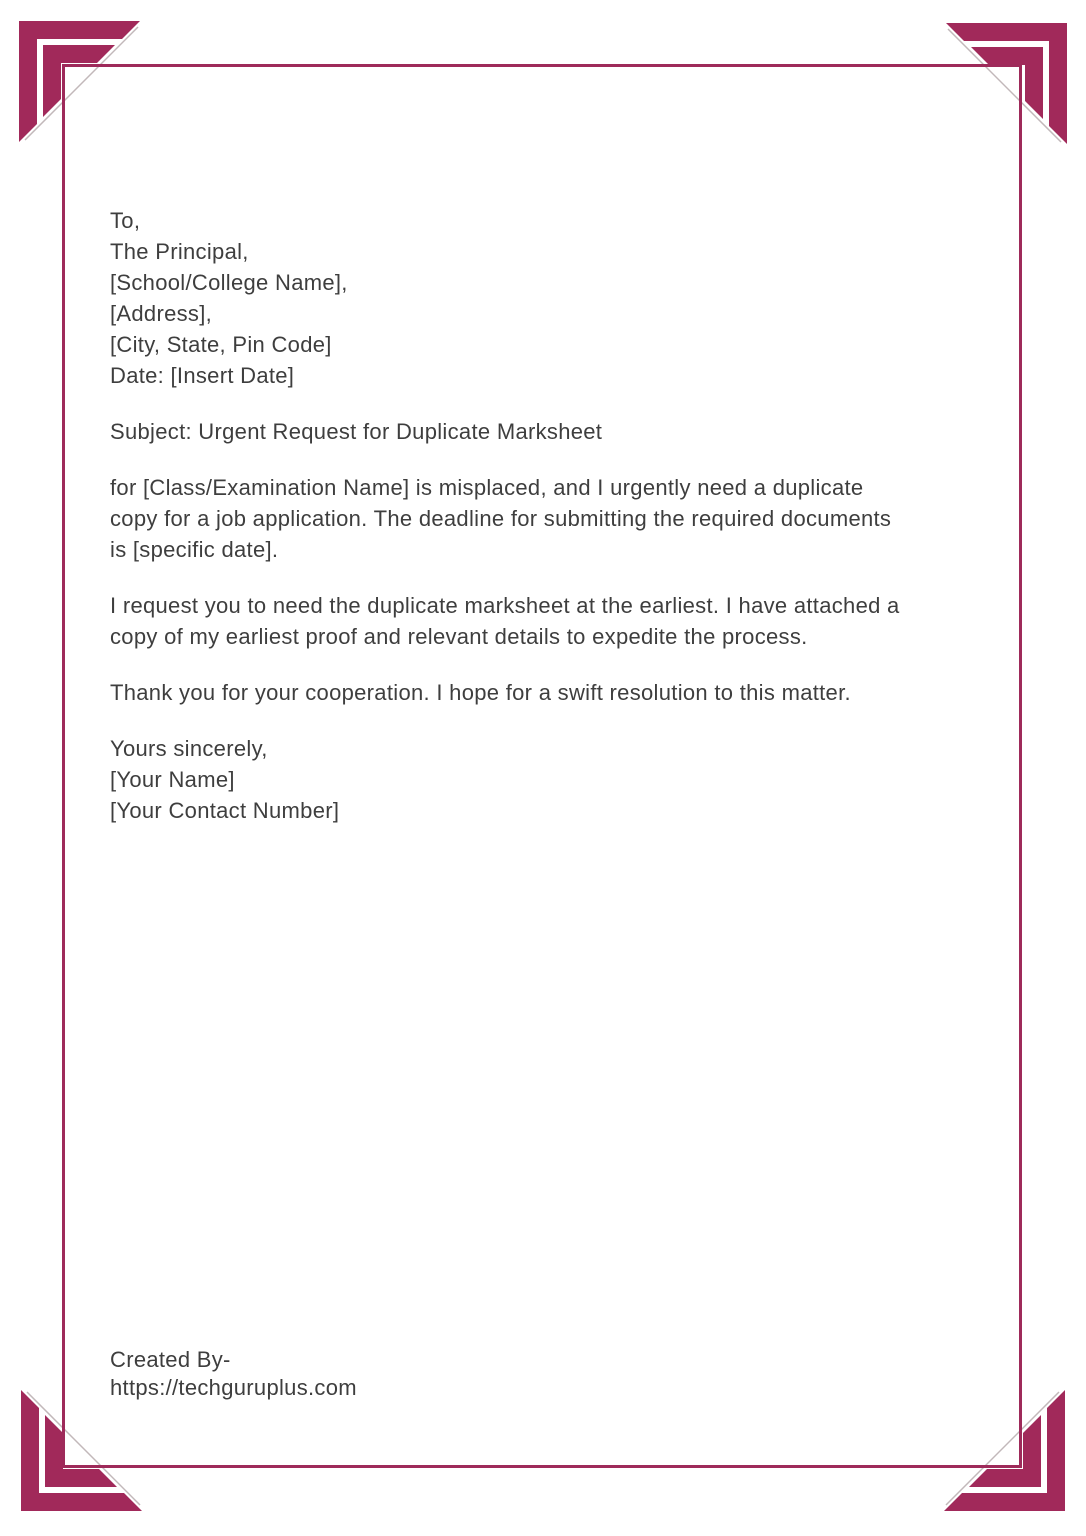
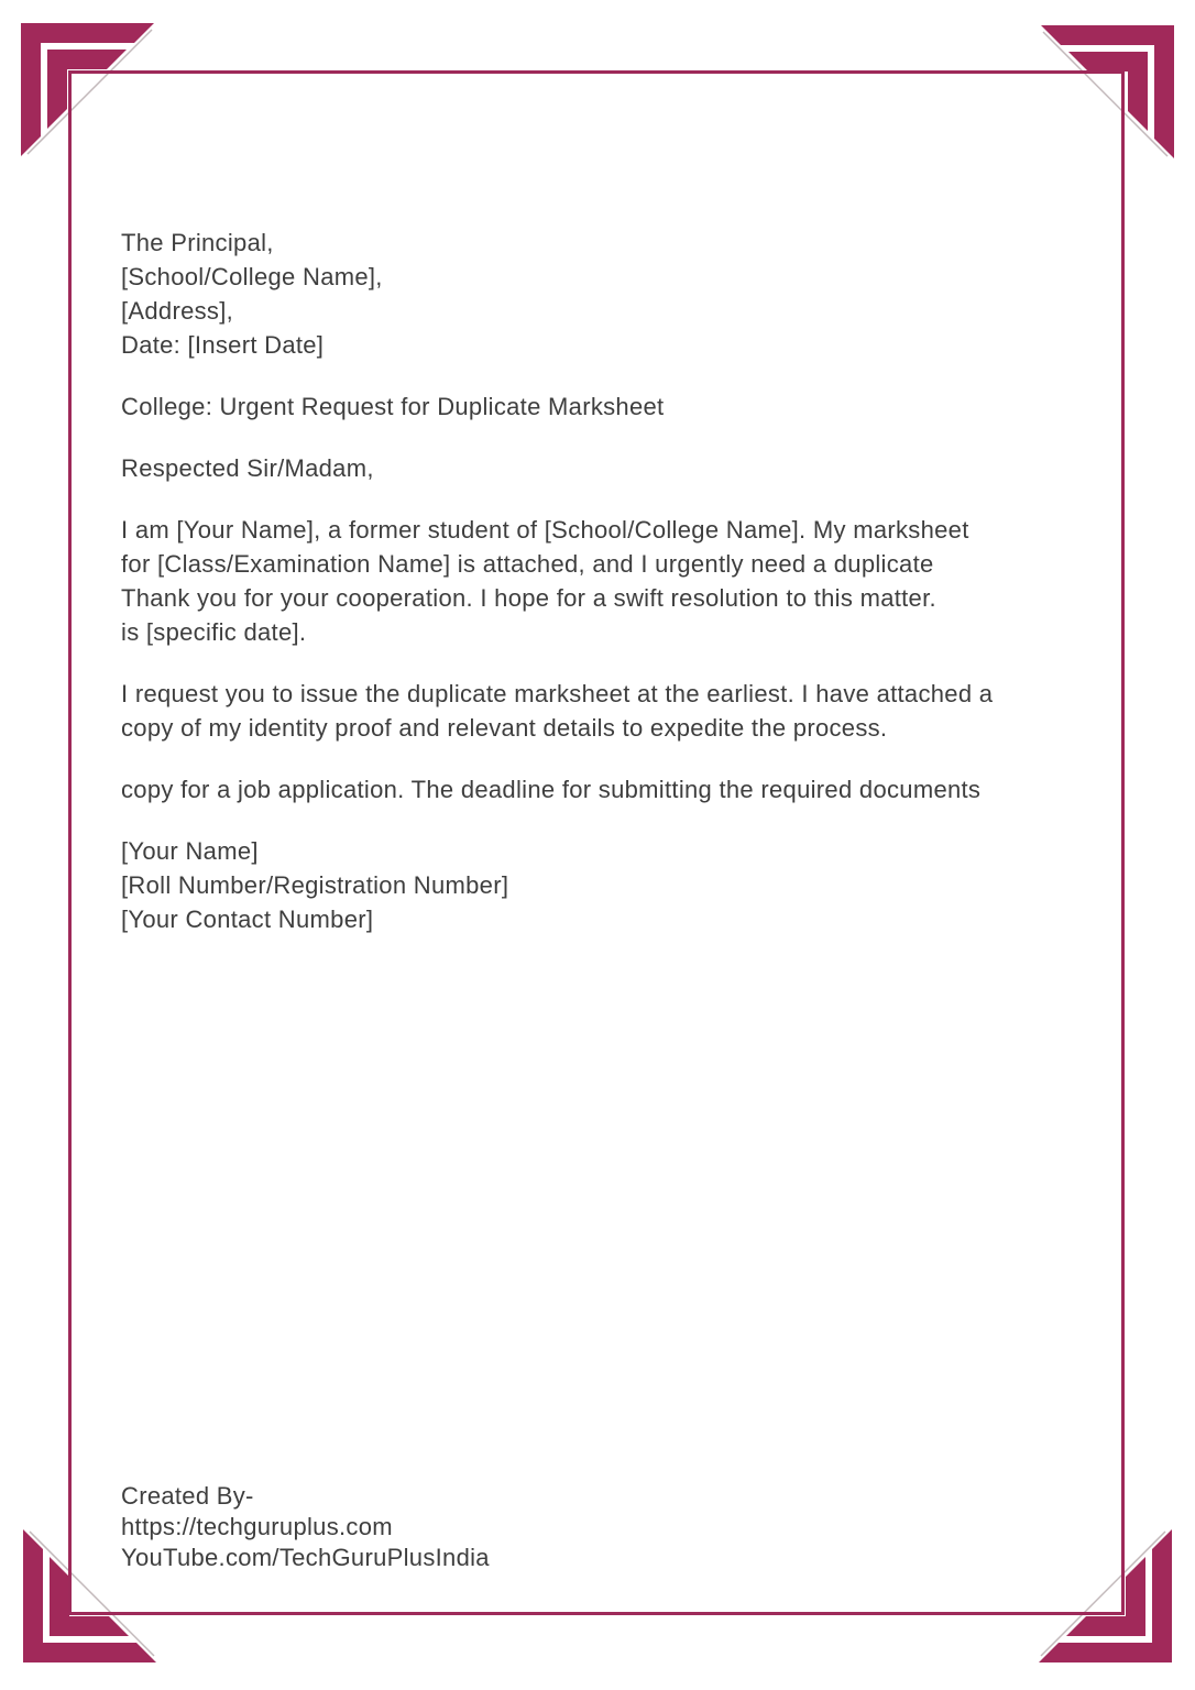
- To,
  The Principal,
  [School/College Name],
  [Address],
- [City, State, Pin Code]
  Date: [Insert Date]
- Subject: Urgent Request for Duplicate Marksheet
+ College: Urgent Request for Duplicate Marksheet
+ Respected Sir/Madam,
+ I am [Your Name], a former student of [School/College Name]. My marksheet
- for [Class/Examination Name] is misplaced, and I urgently need a duplicate
+ for [Class/Examination Name] is attached, and I urgently need a duplicate
- copy for a job application. The deadline for submitting the required documents
+ Thank you for your cooperation. I hope for a swift resolution to this matter.
  is [specific date].
- I request you to need the duplicate marksheet at the earliest. I have attached a
+ I request you to issue the duplicate marksheet at the earliest. I have attached a
- copy of my earliest proof and relevant details to expedite the process.
+ copy of my identity proof and relevant details to expedite the process.
- Thank you for your cooperation. I hope for a swift resolution to this matter.
+ copy for a job application. The deadline for submitting the required documents
- Yours sincerely,
  [Your Name]
+ [Roll Number/Registration Number]
  [Your Contact Number]
  Created By-
  https://techguruplus.com
+ YouTube.com/TechGuruPlusIndia
